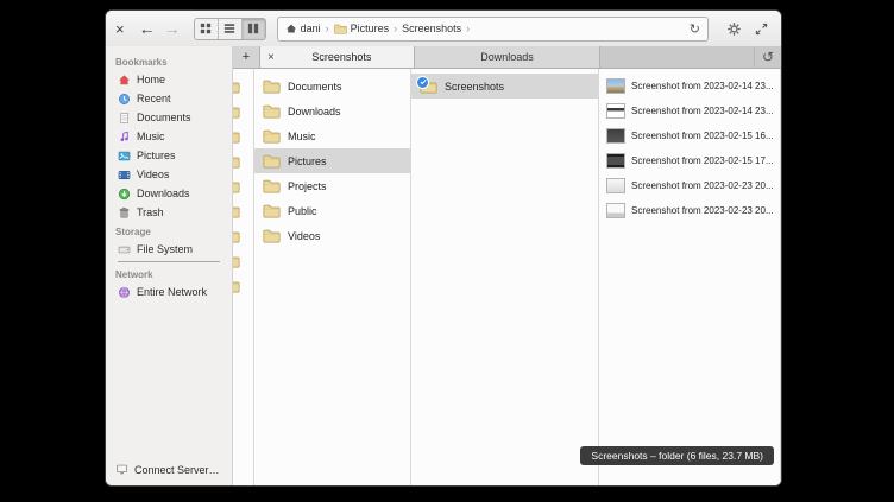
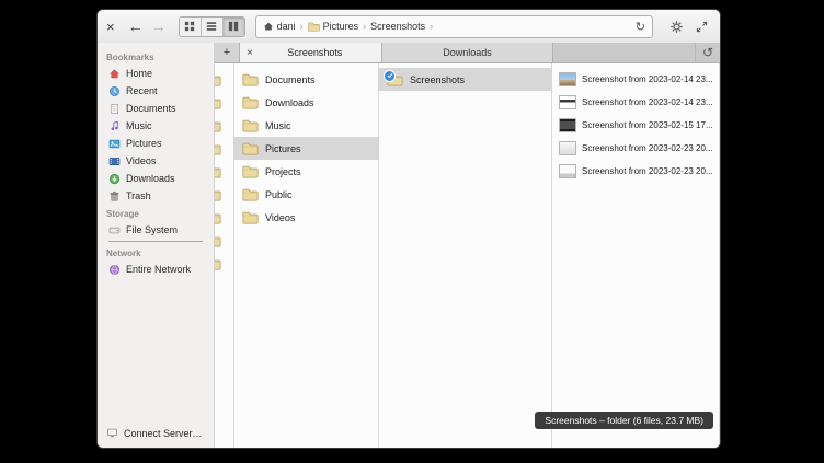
  ×
  ←
  →
  dani
  ›
  Pictures
  ›
  Screenshots
  ›
  ↻
  Bookmarks
  Home
  Recent
  Documents
  Music
  Pictures
  Videos
  Downloads
  Trash
  Storage
  File System
  Network
  Entire Network
  Connect Server…
  +
  ×
  Screenshots
  Downloads
  ↺
  Documents
  Downloads
  Music
  Pictures
  Projects
  Public
  Videos
  Screenshots
  Screenshot from 2023-02-14 23...
  Screenshot from 2023-02-14 23...
- Screenshot from 2023-02-15 16...
  Screenshot from 2023-02-15 17...
  Screenshot from 2023-02-23 20...
  Screenshot from 2023-02-23 20...
  Screenshots – folder (6 files, 23.7 MB)
